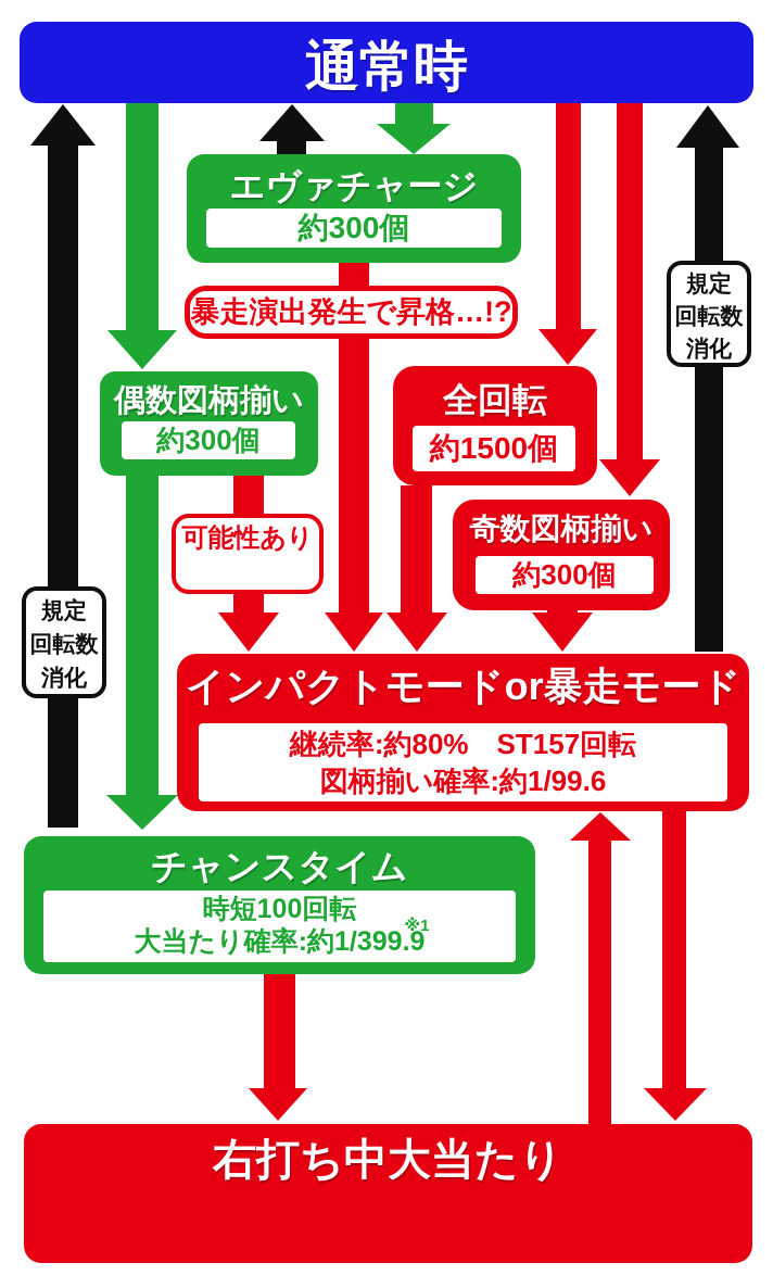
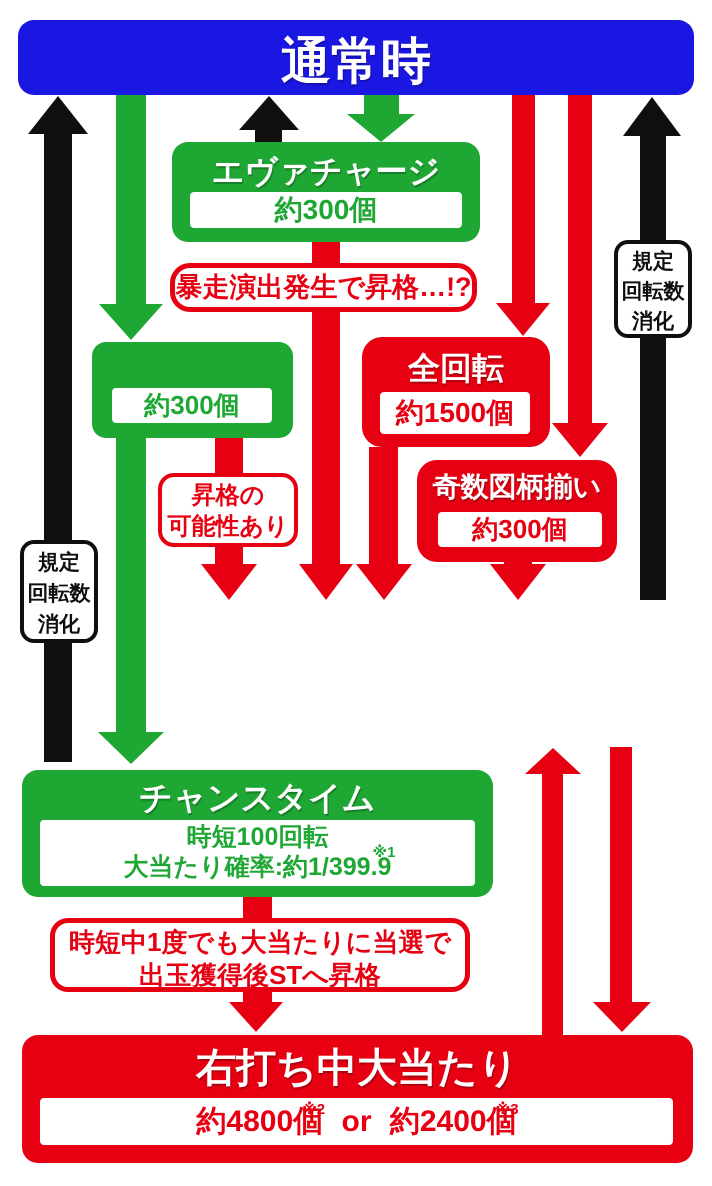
  通常時
  エヴァチャージ
  約300個
  暴走演出発生で昇格…!?
- 偶数図柄揃い
  約300個
  全回転
  約1500個
  奇数図柄揃い
  約300個
+ 昇格の
  可能性あり
  規定
  回転数
  消化
  規定
  回転数
  消化
- インパクトモードor暴走モード
- 継続率:約80% ST157回転
- 図柄揃い確率:約1/99.6
  チャンスタイム
  時短100回転
  大当たり確率:約1/399.9
  ※1
+ 時短中1度でも大当たりに当選で
+ 出玉獲得後STへ昇格
  右打ち中大当たり
+ 約4800個
+ ※2
+ or 約2400個
+ ※3
